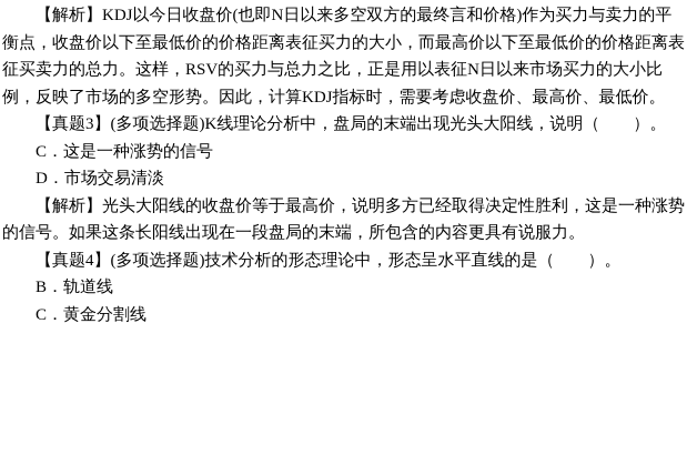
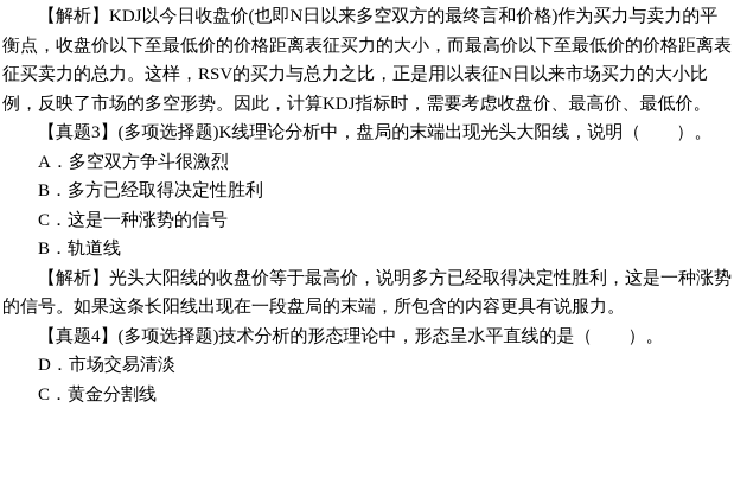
  【解析】KDJ以今日收盘价(也即N日以来多空双方的最终言和价格)作为买力与卖力的平衡点，收盘价以下至最低价的价格距离表征买力的大小，而最高价以下至最低价的价格距离表征买卖力的总力。这样，RSV的买力与总力之比，正是用以表征N日以来市场买力的大小比例，反映了市场的多空形势。因此，计算KDJ指标时，需要考虑收盘价、最高价、最低价。
  【真题3】(多项选择题)K线理论分析中，盘局的末端出现光头大阳线，说明（ ）。
+ A．多空双方争斗很激烈
+ B．多方已经取得决定性胜利
  C．这是一种涨势的信号
- D．市场交易清淡
+ B．轨道线
  【解析】光头大阳线的收盘价等于最高价，说明多方已经取得决定性胜利，这是一种涨势的信号。如果这条长阳线出现在一段盘局的末端，所包含的内容更具有说服力。
  【真题4】(多项选择题)技术分析的形态理论中，形态呈水平直线的是（ ）。
- B．轨道线
+ D．市场交易清淡
  C．黄金分割线
